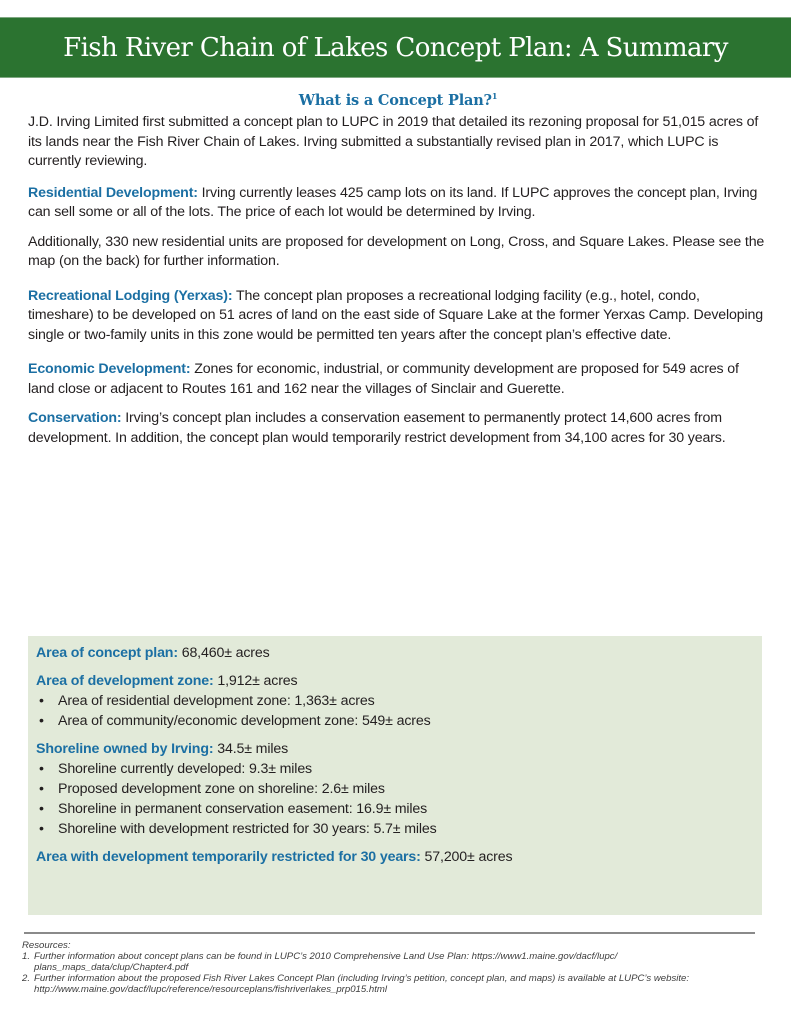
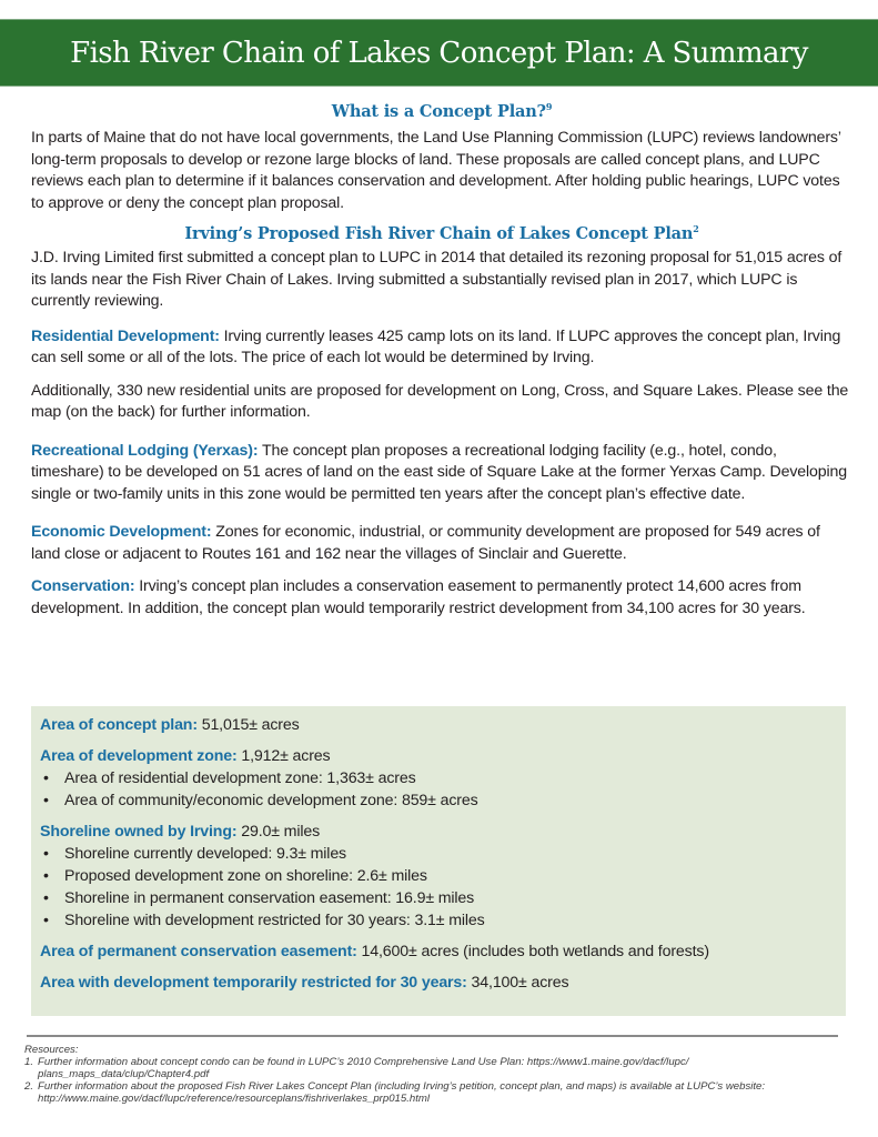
  Fish River Chain of Lakes Concept Plan: A Summary
- What is a Concept Plan?1
+ What is a Concept Plan?9
+ In parts of Maine that do not have local governments, the Land Use Planning Commission (LUPC) reviews landowners’ long-term proposals to develop or rezone large blocks of land. These proposals are called concept plans, and LUPC reviews each plan to determine if it balances conservation and development. After holding public hearings, LUPC votes to approve or deny the concept plan proposal.
+ Irving’s Proposed Fish River Chain of Lakes Concept Plan2
- J.D. Irving Limited first submitted a concept plan to LUPC in 2019 that detailed its rezoning proposal for 51,015 acres of its lands near the Fish River Chain of Lakes. Irving submitted a substantially revised plan in 2017, which LUPC is currently reviewing.
+ J.D. Irving Limited first submitted a concept plan to LUPC in 2014 that detailed its rezoning proposal for 51,015 acres of its lands near the Fish River Chain of Lakes. Irving submitted a substantially revised plan in 2017, which LUPC is currently reviewing.
  Residential Development: Irving currently leases 425 camp lots on its land. If LUPC approves the concept plan, Irving can sell some or all of the lots. The price of each lot would be determined by Irving.
  Additionally, 330 new residential units are proposed for development on Long, Cross, and Square Lakes. Please see the map (on the back) for further information.
  Recreational Lodging (Yerxas): The concept plan proposes a recreational lodging facility (e.g., hotel, condo, timeshare) to be developed on 51 acres of land on the east side of Square Lake at the former Yerxas Camp. Developing single or two-family units in this zone would be permitted ten years after the concept plan’s effective date.
  Economic Development: Zones for economic, industrial, or community development are proposed for 549 acres of land close or adjacent to Routes 161 and 162 near the villages of Sinclair and Guerette.
  Conservation: Irving’s concept plan includes a conservation easement to permanently protect 14,600 acres from development. In addition, the concept plan would temporarily restrict development from 34,100 acres for 30 years.
- Area of concept plan: 68,460± acres
+ Area of concept plan: 51,015± acres
  Area of development zone: 1,912± acres
  •
  Area of residential development zone: 1,363± acres
  •
- Area of community/economic development zone: 549± acres
+ Area of community/economic development zone: 859± acres
- Shoreline owned by Irving: 34.5± miles
+ Shoreline owned by Irving: 29.0± miles
  •
  Shoreline currently developed: 9.3± miles
  •
  Proposed development zone on shoreline: 2.6± miles
  •
  Shoreline in permanent conservation easement: 16.9± miles
  •
- Shoreline with development restricted for 30 years: 5.7± miles
+ Shoreline with development restricted for 30 years: 3.1± miles
+ Area of permanent conservation easement: 14,600± acres (includes both wetlands and forests)
- Area with development temporarily restricted for 30 years: 57,200± acres
+ Area with development temporarily restricted for 30 years: 34,100± acres
  Resources:
  1.
- Further information about concept plans can be found in LUPC’s 2010 Comprehensive Land Use Plan: https://www1.maine.gov/dacf/lupc/ plans_maps_data/clup/Chapter4.pdf
+ Further information about concept condo can be found in LUPC’s 2010 Comprehensive Land Use Plan: https://www1.maine.gov/dacf/lupc/ plans_maps_data/clup/Chapter4.pdf
  2.
  Further information about the proposed Fish River Lakes Concept Plan (including Irving’s petition, concept plan, and maps) is available at LUPC’s website: http://www.maine.gov/dacf/lupc/reference/resourceplans/fishriverlakes_prp015.html
